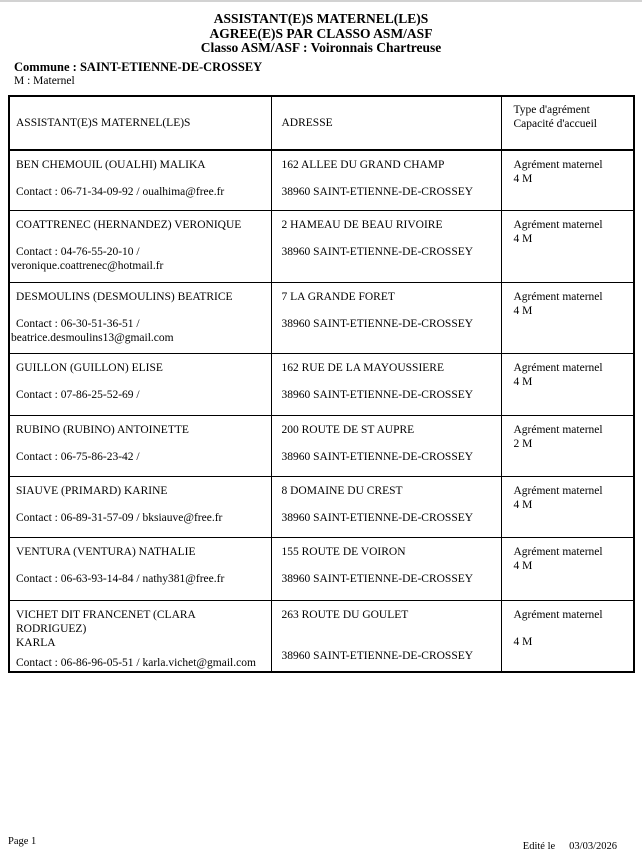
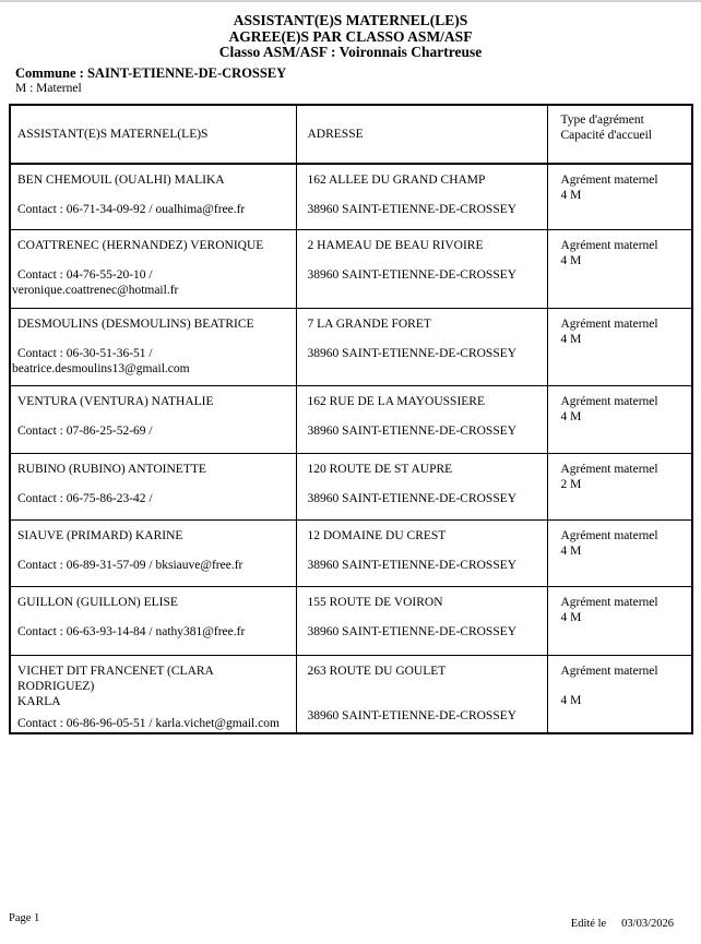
  ASSISTANT(E)S MATERNEL(LE)S
  AGREE(E)S PAR CLASSO ASM/ASF
  Classo ASM/ASF : Voironnais Chartreuse
  Commune : SAINT-ETIENNE-DE-CROSSEY
  M : Maternel
  ASSISTANT(E)S MATERNEL(LE)S	ADRESSE	Type d'agrément Capacité d'accueil
  BEN CHEMOUIL (OUALHI) MALIKA Contact : 06-71-34-09-92 / oualhima@free.fr	162 ALLEE DU GRAND CHAMP 38960 SAINT-ETIENNE-DE-CROSSEY	Agrément maternel 4 M
  COATTRENEC (HERNANDEZ) VERONIQUE Contact : 04-76-55-20-10 / veronique.coattrenec@hotmail.fr	2 HAMEAU DE BEAU RIVOIRE 38960 SAINT-ETIENNE-DE-CROSSEY	Agrément maternel 4 M
  DESMOULINS (DESMOULINS) BEATRICE Contact : 06-30-51-36-51 / beatrice.desmoulins13@gmail.com	7 LA GRANDE FORET 38960 SAINT-ETIENNE-DE-CROSSEY	Agrément maternel 4 M
- GUILLON (GUILLON) ELISE Contact : 07-86-25-52-69 /	162 RUE DE LA MAYOUSSIERE 38960 SAINT-ETIENNE-DE-CROSSEY	Agrément maternel 4 M
+ VENTURA (VENTURA) NATHALIE Contact : 07-86-25-52-69 /	162 RUE DE LA MAYOUSSIERE 38960 SAINT-ETIENNE-DE-CROSSEY	Agrément maternel 4 M
- RUBINO (RUBINO) ANTOINETTE Contact : 06-75-86-23-42 /	200 ROUTE DE ST AUPRE 38960 SAINT-ETIENNE-DE-CROSSEY	Agrément maternel 2 M
+ RUBINO (RUBINO) ANTOINETTE Contact : 06-75-86-23-42 /	120 ROUTE DE ST AUPRE 38960 SAINT-ETIENNE-DE-CROSSEY	Agrément maternel 2 M
- SIAUVE (PRIMARD) KARINE Contact : 06-89-31-57-09 / bksiauve@free.fr	8 DOMAINE DU CREST 38960 SAINT-ETIENNE-DE-CROSSEY	Agrément maternel 4 M
+ SIAUVE (PRIMARD) KARINE Contact : 06-89-31-57-09 / bksiauve@free.fr	12 DOMAINE DU CREST 38960 SAINT-ETIENNE-DE-CROSSEY	Agrément maternel 4 M
- VENTURA (VENTURA) NATHALIE Contact : 06-63-93-14-84 / nathy381@free.fr	155 ROUTE DE VOIRON 38960 SAINT-ETIENNE-DE-CROSSEY	Agrément maternel 4 M
+ GUILLON (GUILLON) ELISE Contact : 06-63-93-14-84 / nathy381@free.fr	155 ROUTE DE VOIRON 38960 SAINT-ETIENNE-DE-CROSSEY	Agrément maternel 4 M
  VICHET DIT FRANCENET (CLARA RODRIGUEZ) KARLA Contact : 06-86-96-05-51 / karla.vichet@gmail.com	263 ROUTE DU GOULET 38960 SAINT-ETIENNE-DE-CROSSEY	Agrément maternel 4 M
  Page 1
  Edité le 03/03/2026
